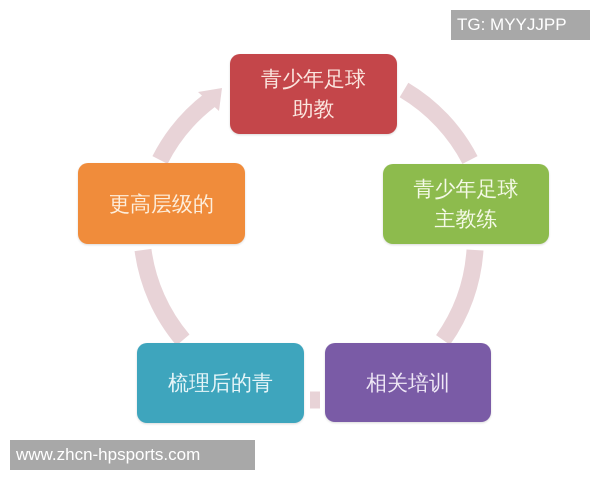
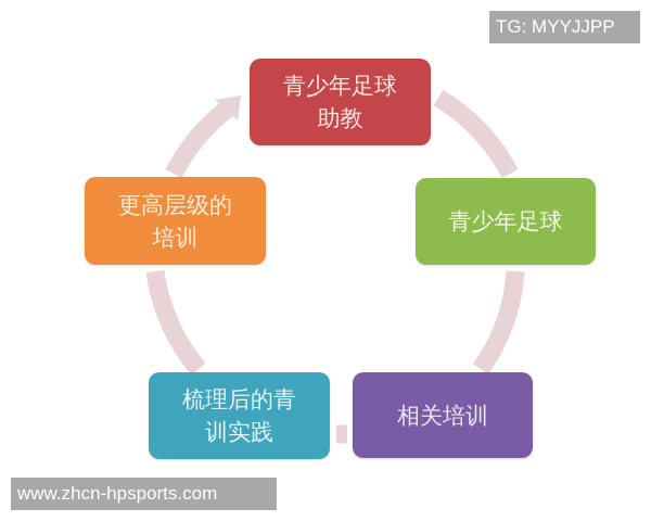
  青少年足球
  助教
  青少年足球
- 主教练
  相关培训
  梳理后的青
+ 训实践
  更高层级的
+ 培训
  TG: MYYJJPP
  www.zhcn-hpsports.com
